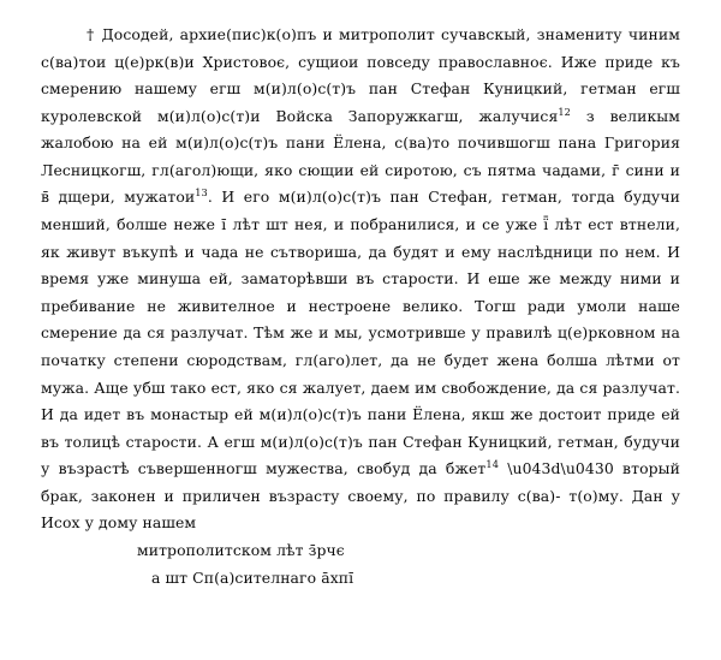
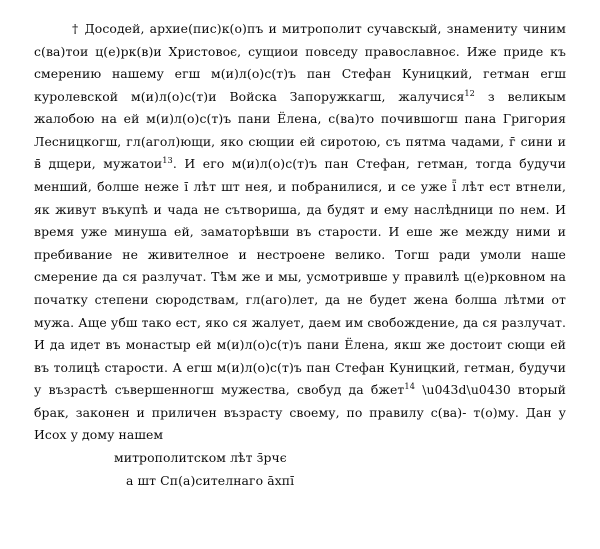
- † Досодей, архие(пис)к(о)пъ и митрополит сучавскый, знамениту чиним с(ва)тои ц(е)рк(в)и Христовоє, сущиои повседу православноє. Иже приде къ смерению нашему егш м(и)л(о)с(т)ъ пан Стефан Куницкий, гетман егш куролевской м(и)л(о)с(т)и Войска Запоружкагш, жалучися12 з великым жалобою на ей м(и)л(о)с(т)ъ пани Ёлена, с(ва)то почившогш пана Григория Лесницкогш, гл(агол)ющи, яко сющии ей сиротою, съ пятма чадами, г̄ сини и в̄ дщери, мужатои13. И его м(и)л(о)с(т)ъ пан Стефан, гетман, тогда будучи менший, болше неже і̄ лѣт шт нея, и побранилися, и се уже ї̄ лѣт ест втнели, як живут въкупѣ и чада не сътвориша, да будят и ему наслѣдници по нем. И время уже минуша ей, заматорѣвши въ старости. И еше же между ними и пребивание не живителное и нестроене велико. Тогш ради умоли наше смерение да ся разлучат. Тѣм же и мы, усмотривше у правилѣ ц(е)рковном на початку степени сюродствам, гл(аго)лет, да не будет жена болша лѣтми от мужа. Аще убш тако ест, яко ся жалует, даем им свобождение, да ся разлучат. И да идет въ монастыр ей м(и)л(о)с(т)ъ пани Ёлена, якш же достоит приде ей въ толицѣ старости. А егш м(и)л(о)с(т)ъ пан Стефан Куницкий, гетман, будучи у възрастѣ съвершенногш мужества, свобуд да бжет14 \u043d\u0430 вторый брак, законен и приличен възрасту своему, по правилу с(ва)- т(о)му. Дан у Исох у дому нашем
+ † Досодей, архие(пис)к(о)пъ и митрополит сучавскый, знамениту чиним с(ва)тои ц(е)рк(в)и Христовоє, сущиои повседу православноє. Иже приде къ смерению нашему егш м(и)л(о)с(т)ъ пан Стефан Куницкий, гетман егш куролевской м(и)л(о)с(т)и Войска Запоружкагш, жалучися12 з великым жалобою на ей м(и)л(о)с(т)ъ пани Ёлена, с(ва)то почившогш пана Григория Лесницкогш, гл(агол)ющи, яко сющии ей сиротою, съ пятма чадами, г̄ сини и в̄ дщери, мужатои13. И его м(и)л(о)с(т)ъ пан Стефан, гетман, тогда будучи менший, болше неже і̄ лѣт шт нея, и побранилися, и се уже ї̄ лѣт ест втнели, як живут въкупѣ и чада не сътвориша, да будят и ему наслѣдници по нем. И время уже минуша ей, заматорѣвши въ старости. И еше же между ними и пребивание не живителное и нестроене велико. Тогш ради умоли наше смерение да ся разлучат. Тѣм же и мы, усмотривше у правилѣ ц(е)рковном на початку степени сюродствам, гл(аго)лет, да не будет жена болша лѣтми от мужа. Аще убш тако ест, яко ся жалует, даем им свобождение, да ся разлучат. И да идет въ монастыр ей м(и)л(о)с(т)ъ пани Ёлена, якш же достоит сющи ей въ толицѣ старости. А егш м(и)л(о)с(т)ъ пан Стефан Куницкий, гетман, будучи у възрастѣ съвершенногш мужества, свобуд да бжет14 \u043d\u0430 вторый брак, законен и приличен възрасту своему, по правилу с(ва)- т(о)му. Дан у Исох у дому нашем
  митрополитском лѣт з̄рчє
  а шт Сп(а)сителнаго а̄хпі̄
